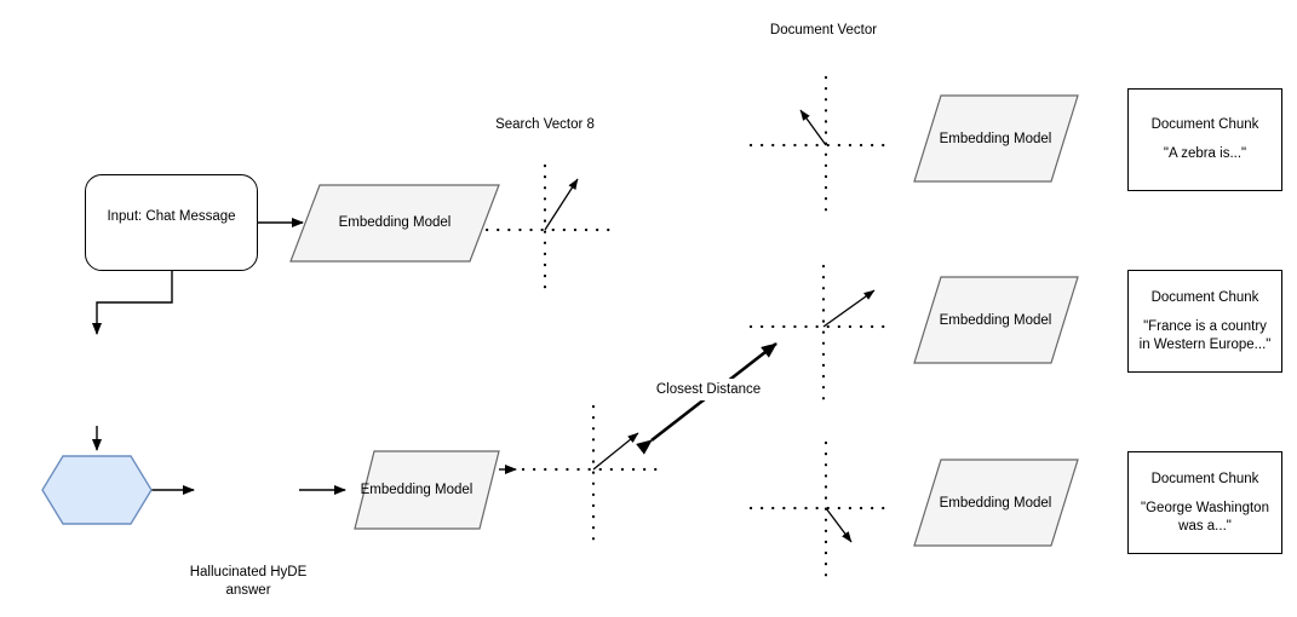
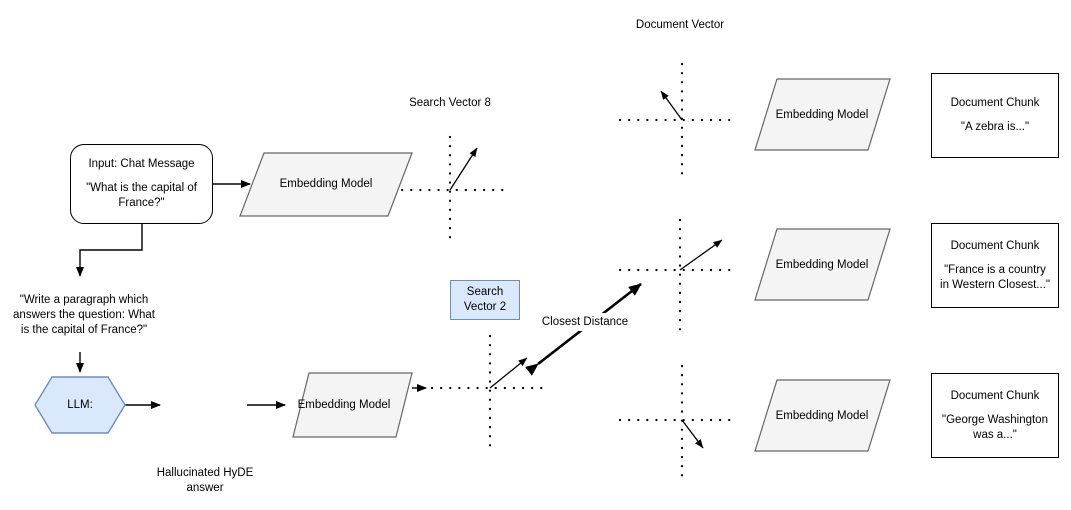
  Input: Chat Message
+ "What is the capital of France?"
+ "Write a paragraph which answers the question: What is the capital of France?"
+ LLM:
  Hallucinated HyDE answer
  Embedding Model
  Embedding Model
  Embedding Model
  Embedding Model
  Embedding Model
  Search Vector 8
+ Search Vector 2
  Document Vector
  Closest Distance
  Document Chunk
  "A zebra is..."
  Document Chunk
- "France is a country in Western Europe..."
+ "France is a country in Western Closest..."
  Document Chunk
  "George Washington was a..."
